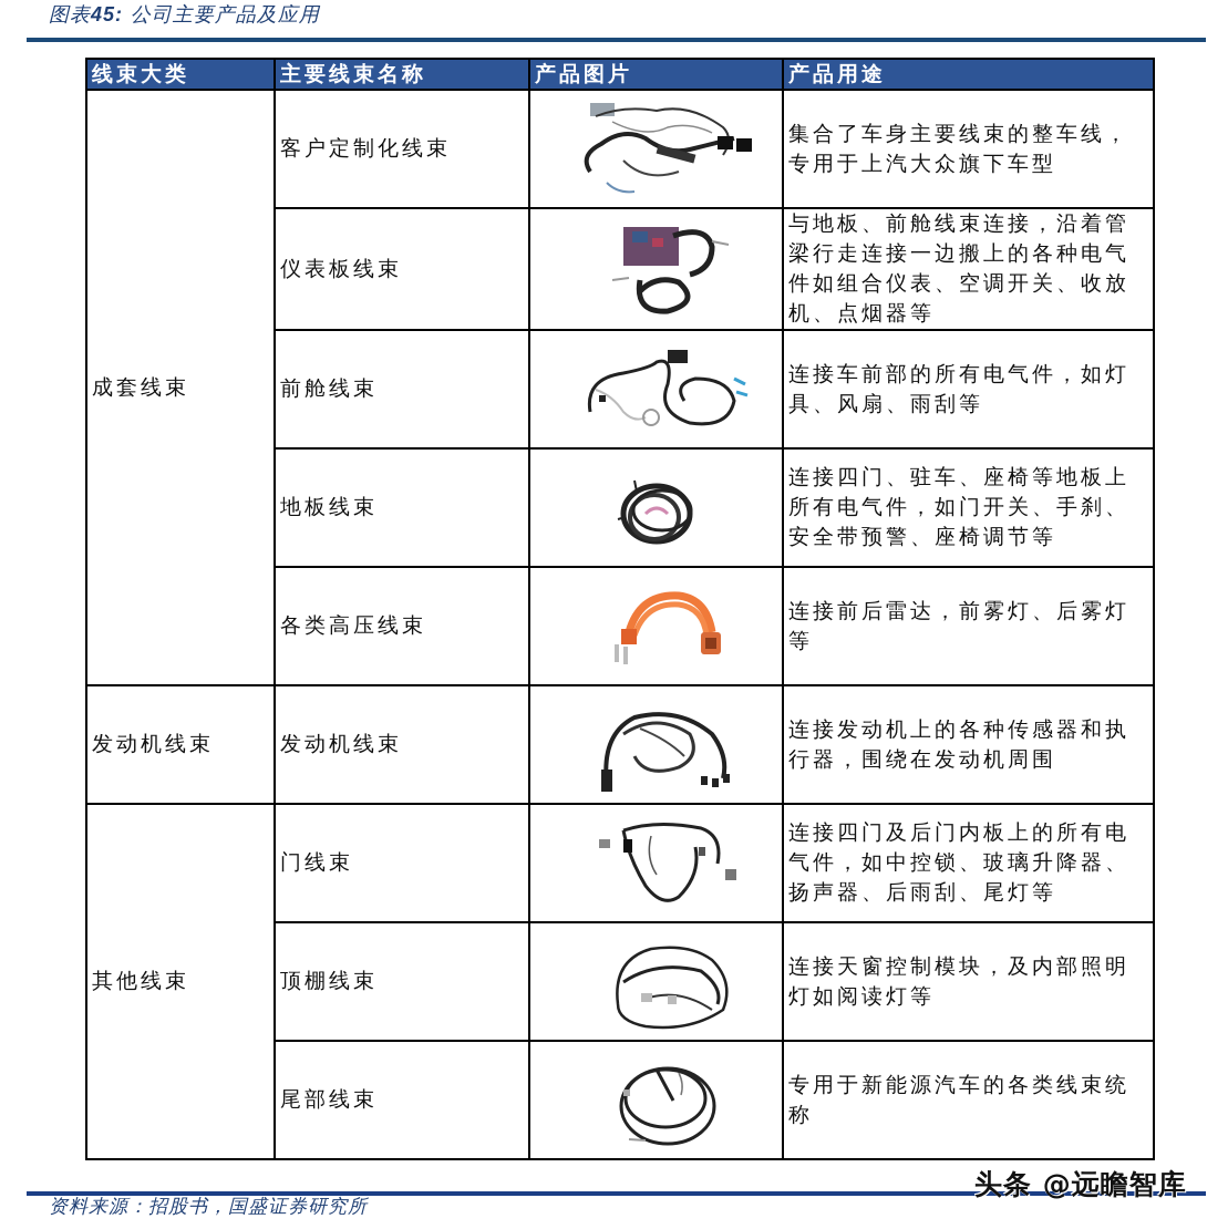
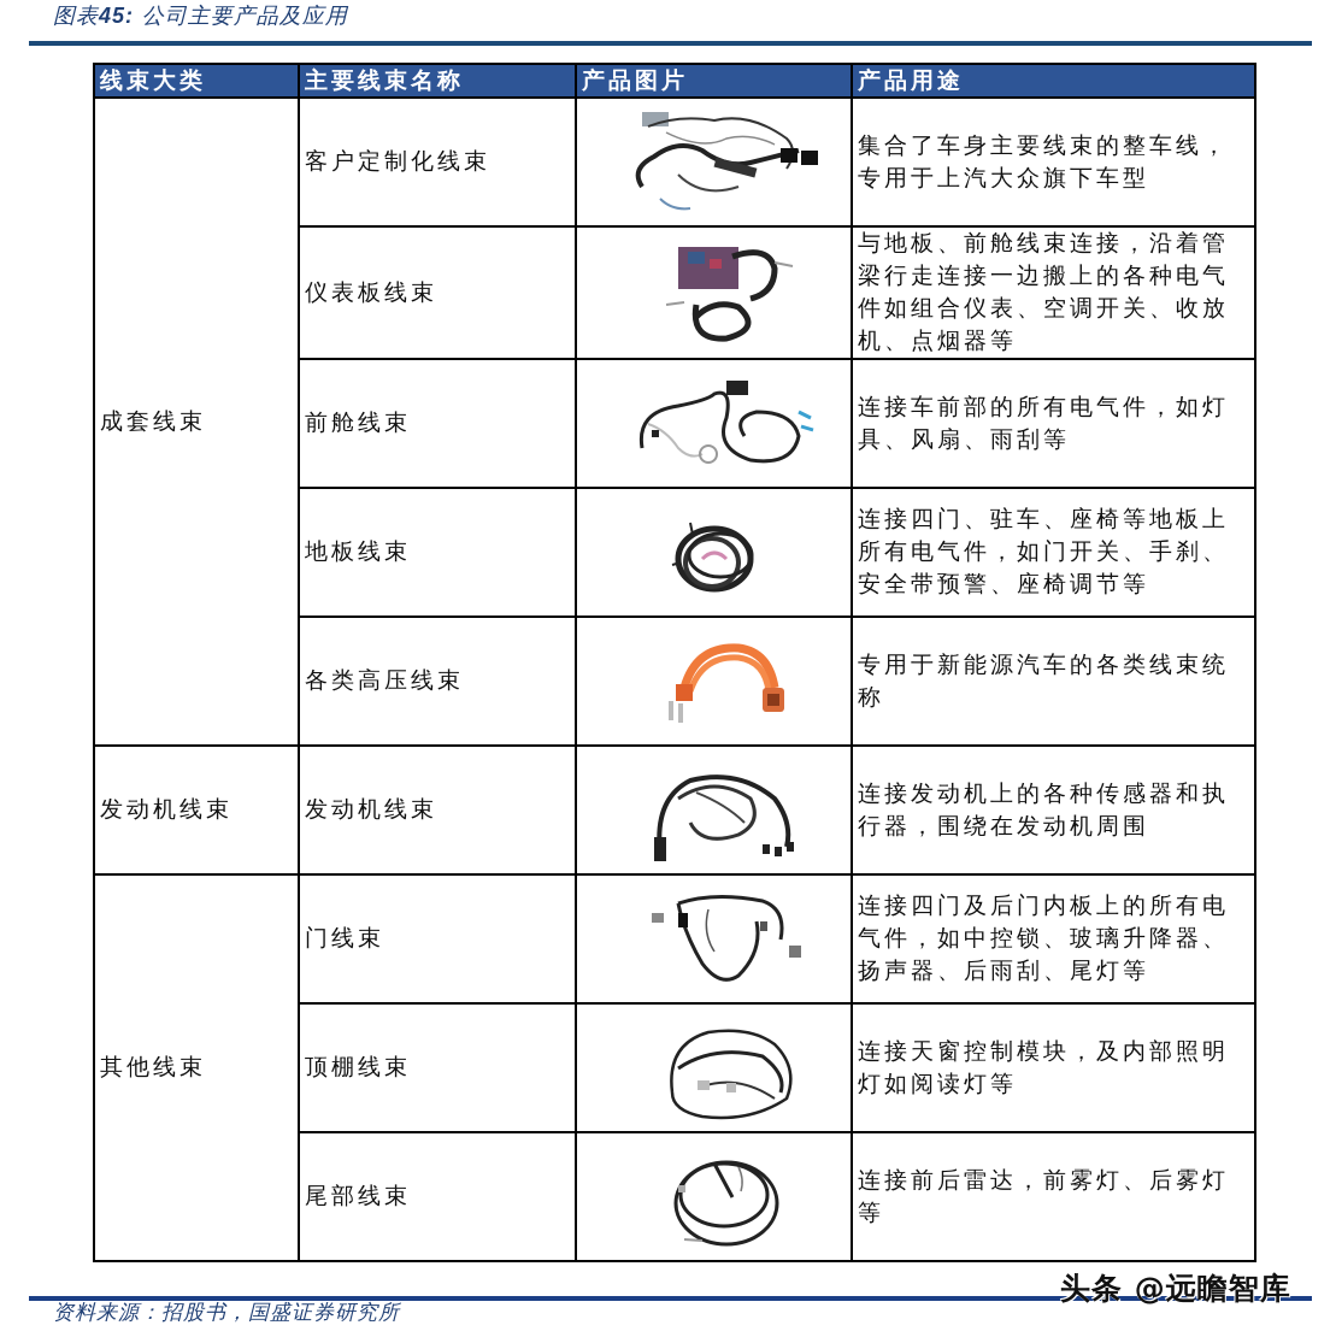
  图表45: 公司主要产品及应用
  线束大类	主要线束名称	产品图片	产品用途
  成套线束	客户定制化线束		集合了车身主要线束的整车线，专用于上汽大众旗下车型
  仪表板线束		与地板、前舱线束连接，沿着管梁行走连接一边搬上的各种电气件如组合仪表、空调开关、收放机、点烟器等
  前舱线束		连接车前部的所有电气件，如灯具、风扇、雨刮等
  地板线束		连接四门、驻车、座椅等地板上所有电气件，如门开关、手刹、安全带预警、座椅调节等
- 各类高压线束		连接前后雷达，前雾灯、后雾灯等
+ 各类高压线束		专用于新能源汽车的各类线束统称
  发动机线束	发动机线束		连接发动机上的各种传感器和执行器，围绕在发动机周围
  其他线束	门线束		连接四门及后门内板上的所有电气件，如中控锁、玻璃升降器、扬声器、后雨刮、尾灯等
  顶棚线束		连接天窗控制模块，及内部照明灯如阅读灯等
- 尾部线束		专用于新能源汽车的各类线束统称
+ 尾部线束		连接前后雷达，前雾灯、后雾灯等
  资料来源：招股书，国盛证券研究所
  头条 @远瞻智库
